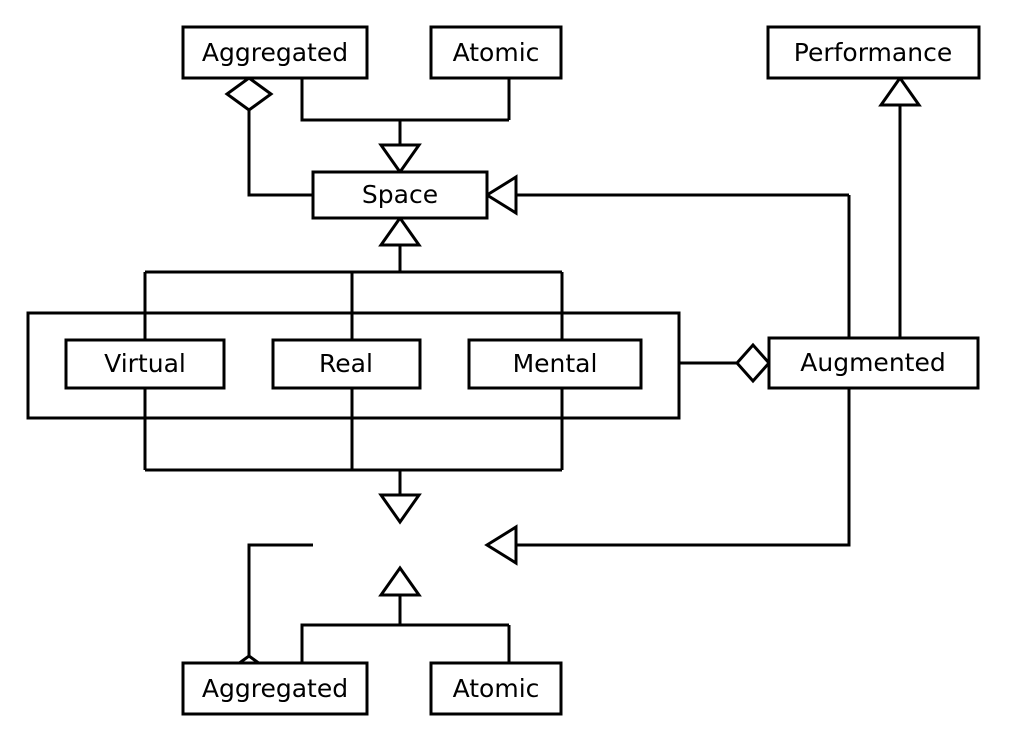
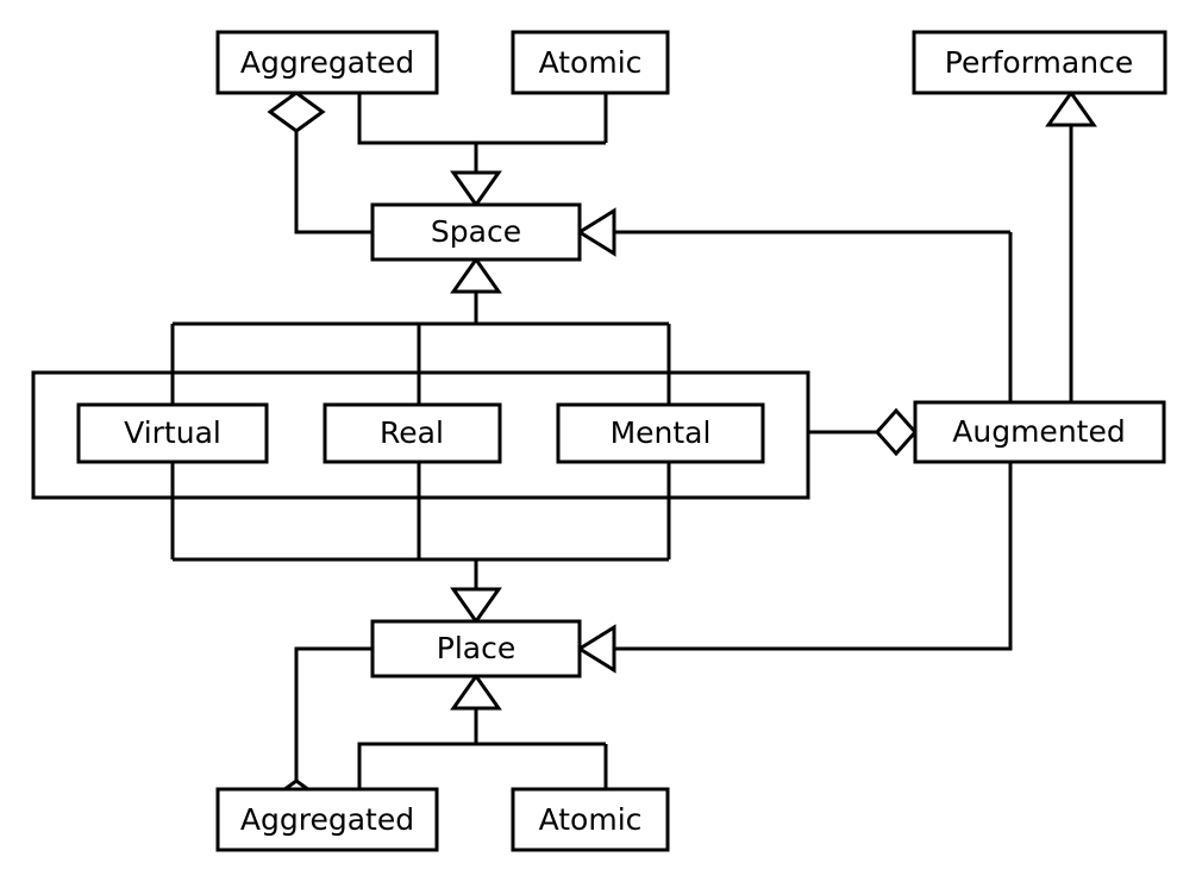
  Aggregated
  Atomic
  Performance
  Space
  Virtual
  Real
  Mental
  Augmented
+ Place
  Aggregated
  Atomic
